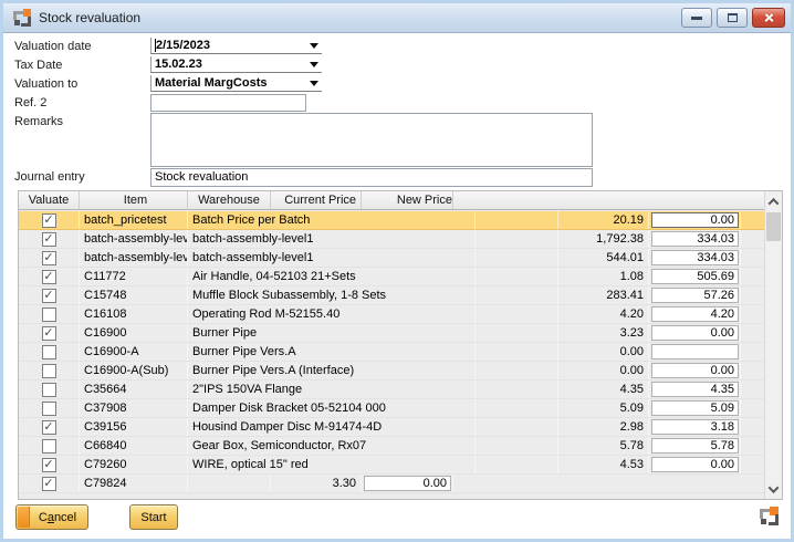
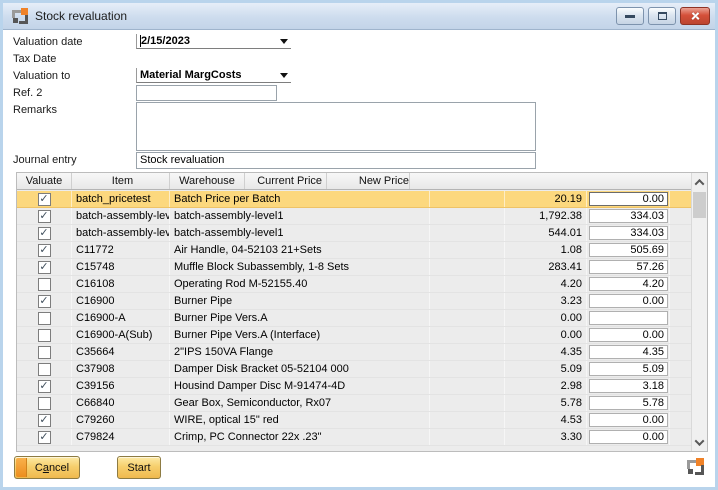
  Stock revaluation
  Valuation date
  2/15/2023
  Tax Date
- 15.02.23
  Valuation to
  Material MargCosts
  Ref. 2
  Remarks
  Journal entry
  Stock revaluation
  Valuate
  Item
  Warehouse
  Current Price
  New Price
  batch_pricetest
  Batch Price per Batch
  20.19
  0.00
  batch-assembly-lev
  batch-assembly-level1
  1,792.38
  334.03
  batch-assembly-lev
  batch-assembly-level1
  544.01
  334.03
  C11772
  Air Handle, 04-52103 21+Sets
  1.08
  505.69
  C15748
  Muffle Block Subassembly, 1-8 Sets
  283.41
  57.26
  C16108
  Operating Rod M-52155.40
  4.20
  4.20
  C16900
  Burner Pipe
  3.23
  0.00
  C16900-A
  Burner Pipe Vers.A
  0.00
  C16900-A(Sub)
  Burner Pipe Vers.A (Interface)
  0.00
  0.00
  C35664
  2"IPS 150VA Flange
  4.35
  4.35
  C37908
  Damper Disk Bracket 05-52104 000
  5.09
  5.09
  C39156
  Housind Damper Disc M-91474-4D
  2.98
  3.18
  C66840
  Gear Box, Semiconductor, Rx07
  5.78
  5.78
  C79260
  WIRE, optical 15" red
  4.53
  0.00
  C79824
+ Crimp, PC Connector 22x .23"
  3.30
  0.00
  Cancel
  Start
